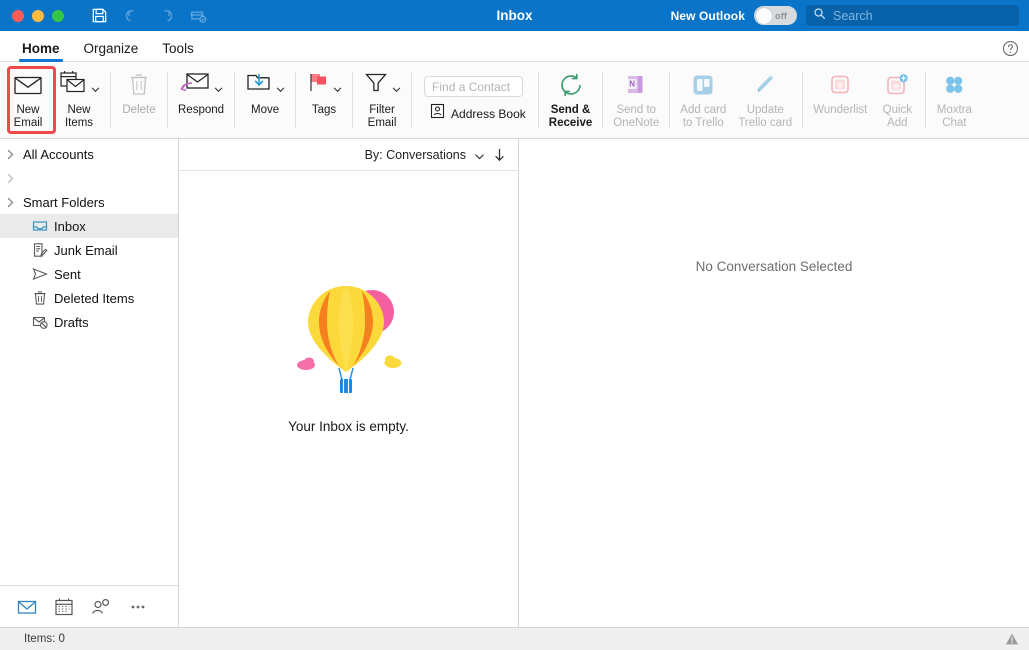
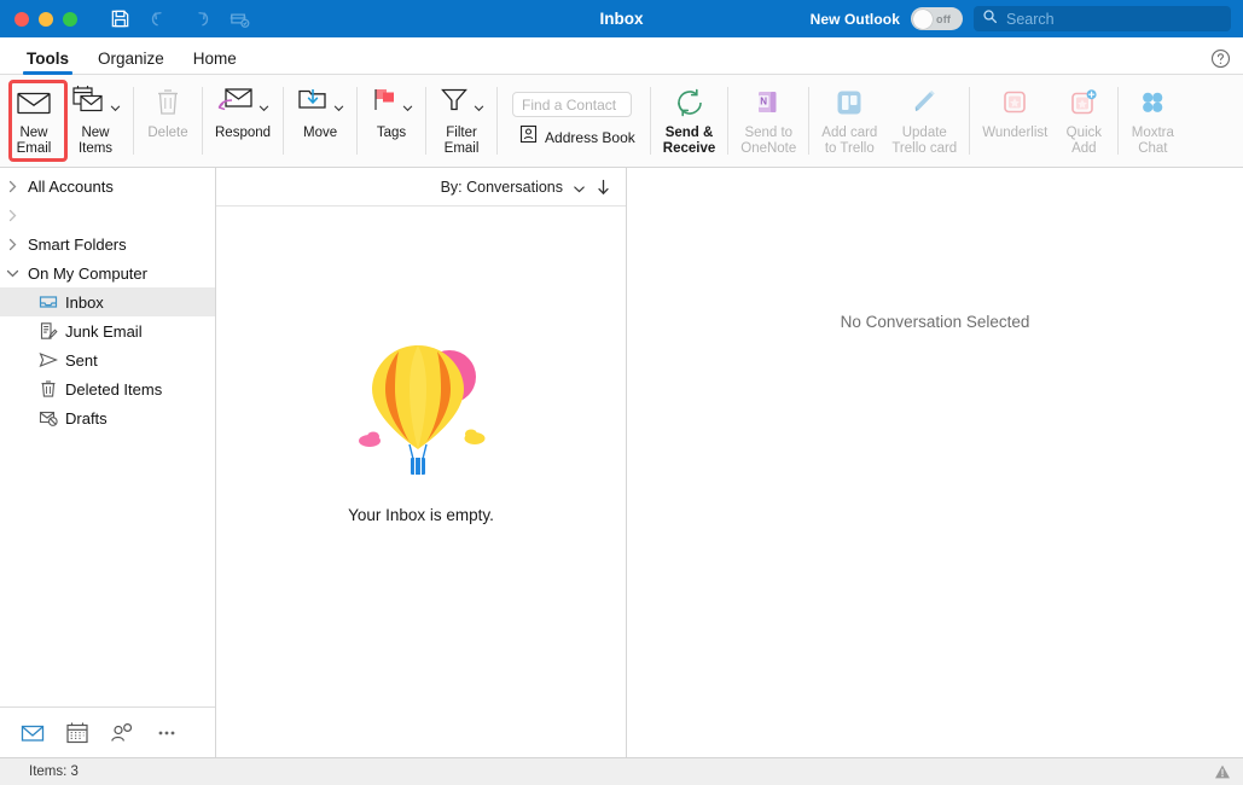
  Inbox
  New Outlook
  off
  Search
- Home
+ Tools
  Organize
- Tools
+ Home
  New
  Email
  New
  Items
  Delete
  Respond
  Move
  Tags
  Filter
  Email
  Find a Contact
  Address Book
  Send &
  Receive
  N
  Send to
  OneNote
  Add card
  to Trello
  Update
  Trello card
  Wunderlist
  Quick
  Add
  Moxtra
  Chat
  All Accounts
  Smart Folders
+ On My Computer
  Inbox
  Junk Email
  Sent
  Deleted Items
  Drafts
  By: Conversations
  Your Inbox is empty.
  No Conversation Selected
- Items: 0
+ Items: 3
